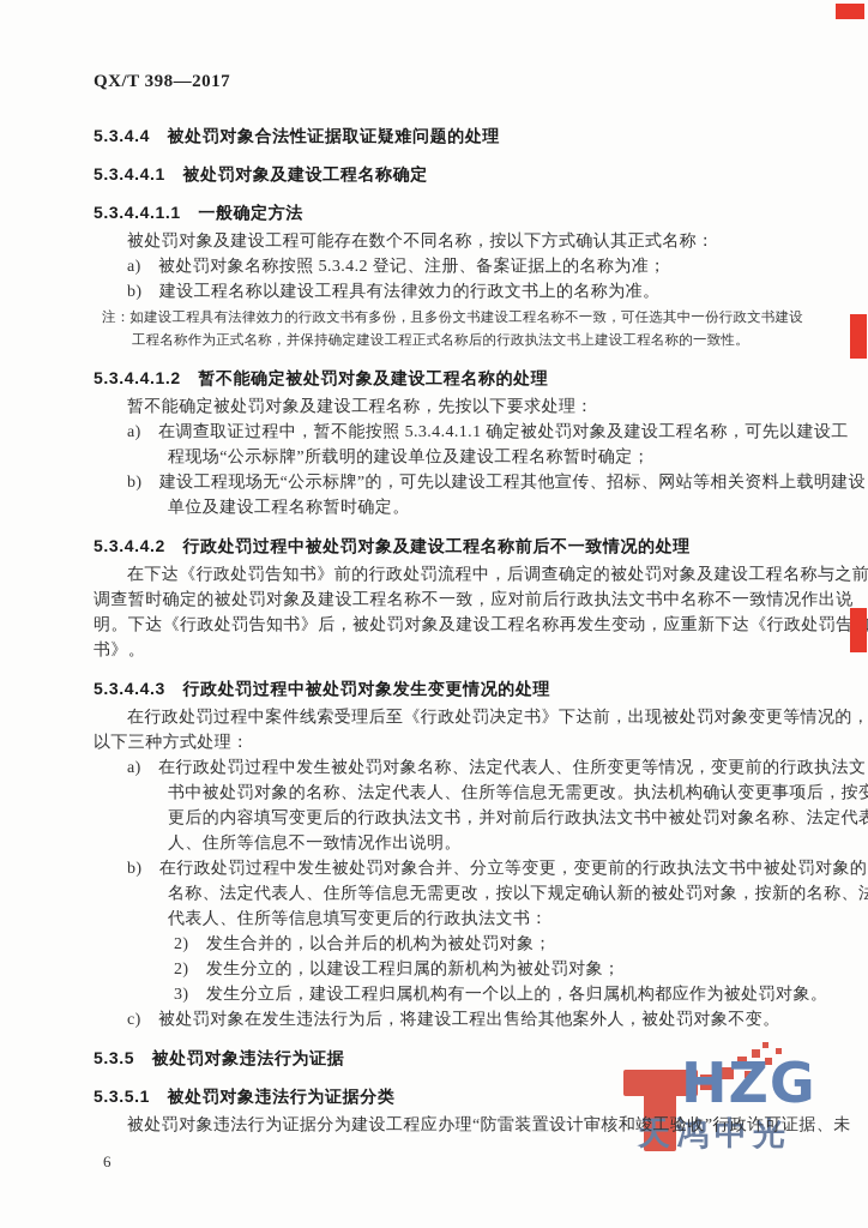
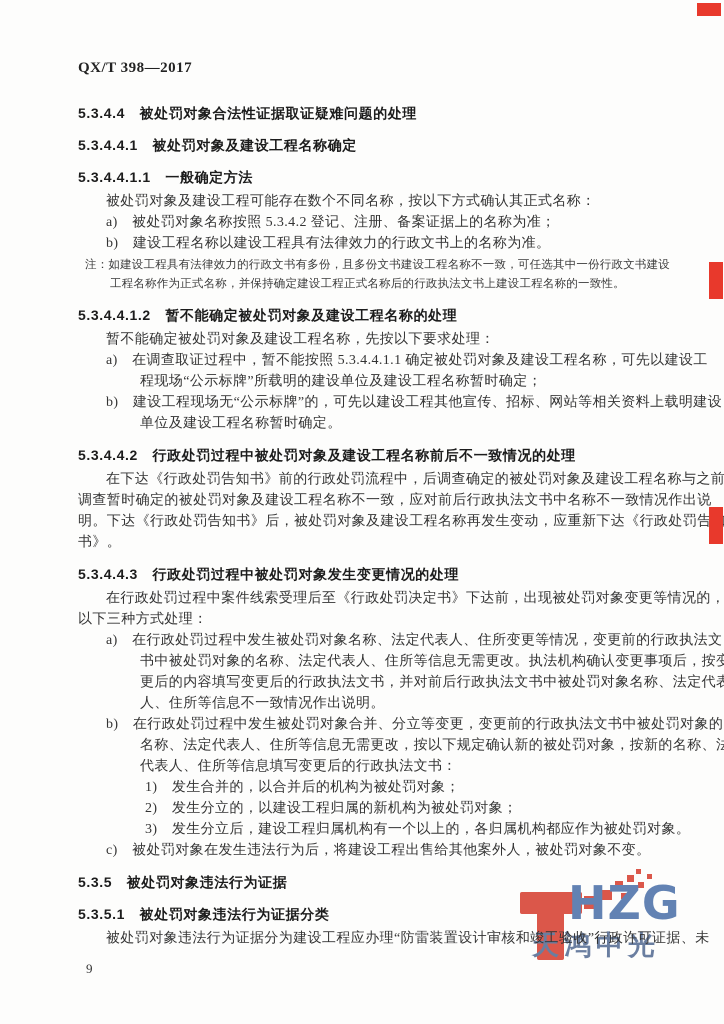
  QX/T 398—2017
  5.3.4.4 被处罚对象合法性证据取证疑难问题的处理
  5.3.4.4.1 被处罚对象及建设工程名称确定
  5.3.4.4.1.1 一般确定方法
  被处罚对象及建设工程可能存在数个不同名称，按以下方式确认其正式名称：
  a) 被处罚对象名称按照 5.3.4.2 登记、注册、备案证据上的名称为准；
  b) 建设工程名称以建设工程具有法律效力的行政文书上的名称为准。
  注：如建设工程具有法律效力的行政文书有多份，且多份文书建设工程名称不一致，可任选其中一份行政文书建设
  工程名称作为正式名称，并保持确定建设工程正式名称后的行政执法文书上建设工程名称的一致性。
  5.3.4.4.1.2 暂不能确定被处罚对象及建设工程名称的处理
  暂不能确定被处罚对象及建设工程名称，先按以下要求处理：
  a) 在调查取证过程中，暂不能按照 5.3.4.4.1.1 确定被处罚对象及建设工程名称，可先以建设工
  程现场“公示标牌”所载明的建设单位及建设工程名称暂时确定；
  b) 建设工程现场无“公示标牌”的，可先以建设工程其他宣传、招标、网站等相关资料上载明建设
  单位及建设工程名称暂时确定。
  5.3.4.4.2 行政处罚过程中被处罚对象及建设工程名称前后不一致情况的处理
  在下达《行政处罚告知书》前的行政处罚流程中，后调查确定的被处罚对象及建设工程名称与之前
  调查暂时确定的被处罚对象及建设工程名称不一致，应对前后行政执法文书中名称不一致情况作出说
  明。下达《行政处罚告知书》后，被处罚对象及建设工程名称再发生变动，应重新下达《行政处罚告
  书》。
  5.3.4.4.3 行政处罚过程中被处罚对象发生变更情况的处理
  在行政处罚过程中案件线索受理后至《行政处罚决定书》下达前，出现被处罚对象变更等情况的，
  以下三种方式处理：
  a) 在行政处罚过程中发生被处罚对象名称、法定代表人、住所变更等情况，变更前的行政执法文
  书中被处罚对象的名称、法定代表人、住所等信息无需更改。执法机构确认变更事项后，按变
  更后的内容填写变更后的行政执法文书，并对前后行政执法文书中被处罚对象名称、法定代表
  人、住所等信息不一致情况作出说明。
  b) 在行政处罚过程中发生被处罚对象合并、分立等变更，变更前的行政执法文书中被处罚对象的
  名称、法定代表人、住所等信息无需更改，按以下规定确认新的被处罚对象，按新的名称、法
  代表人、住所等信息填写变更后的行政执法文书：
- 2) 发生合并的，以合并后的机构为被处罚对象；
+ 1) 发生合并的，以合并后的机构为被处罚对象；
  2) 发生分立的，以建设工程归属的新机构为被处罚对象；
  3) 发生分立后，建设工程归属机构有一个以上的，各归属机构都应作为被处罚对象。
  c) 被处罚对象在发生违法行为后，将建设工程出售给其他案外人，被处罚对象不变。
  5.3.5 被处罚对象违法行为证据
  5.3.5.1 被处罚对象违法行为证据分类
  被处罚对象违法行为证据分为建设工程应办理“防雷装置设计审核和竣工验收”行政许可证据、未
- 6
+ 9
  HZG
  天鸿中光
